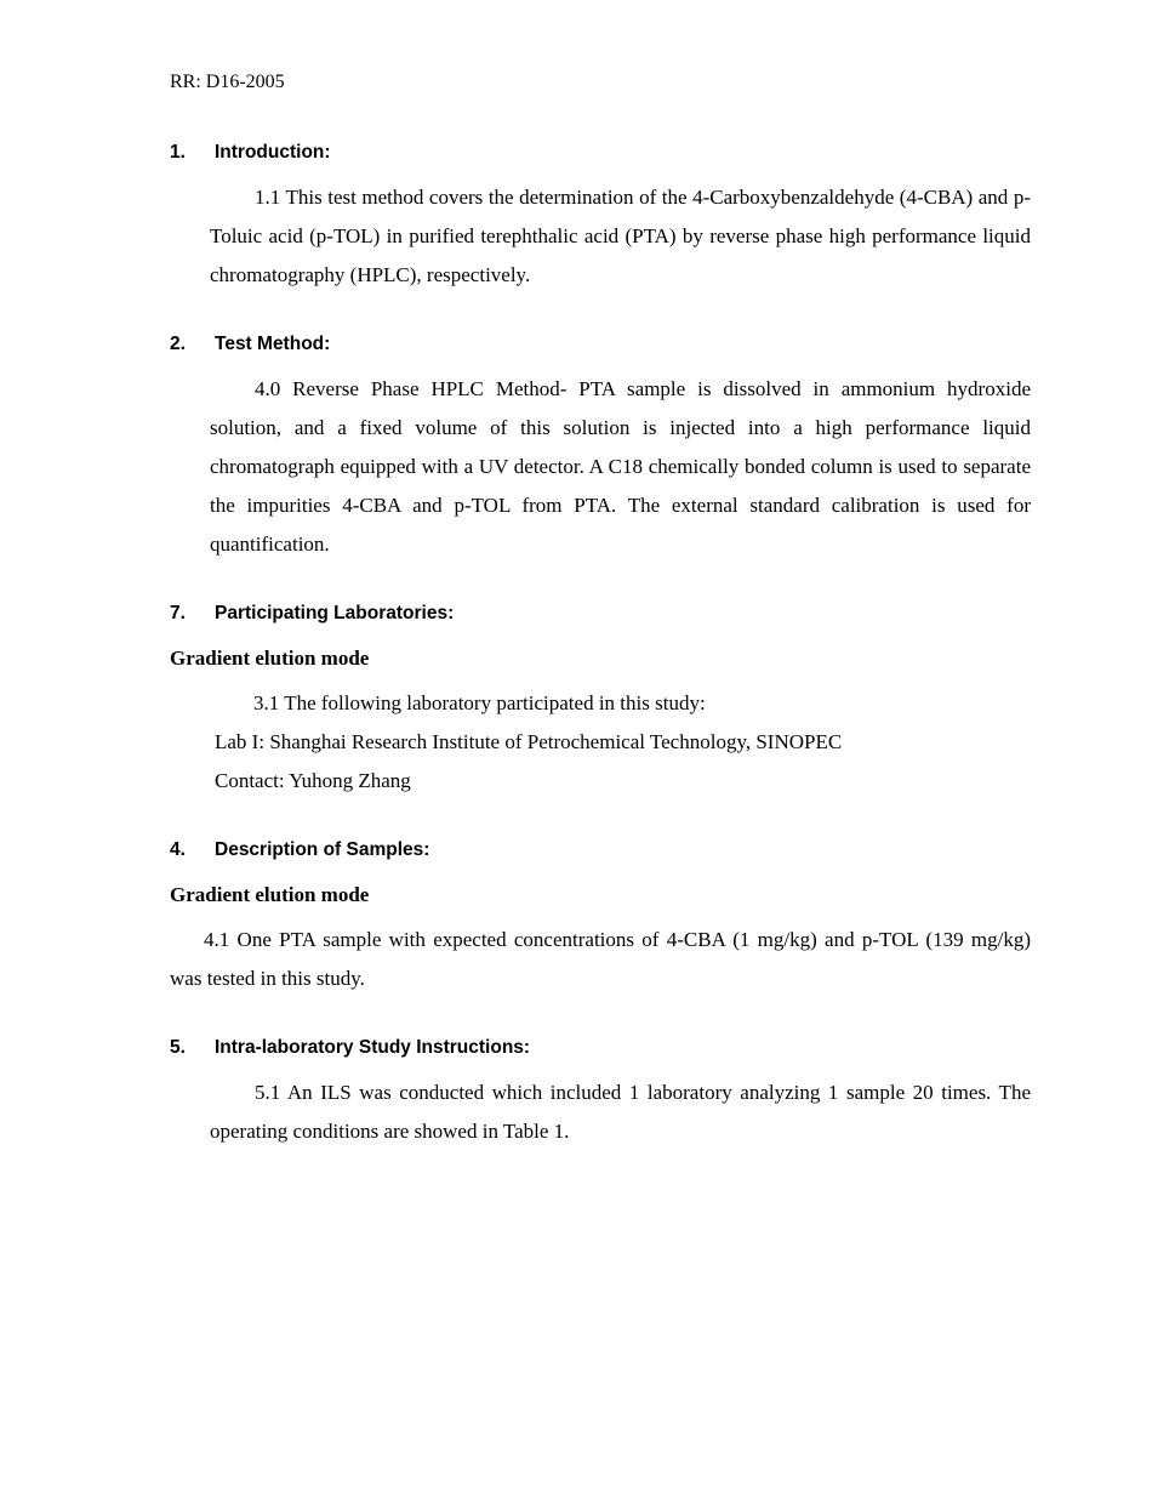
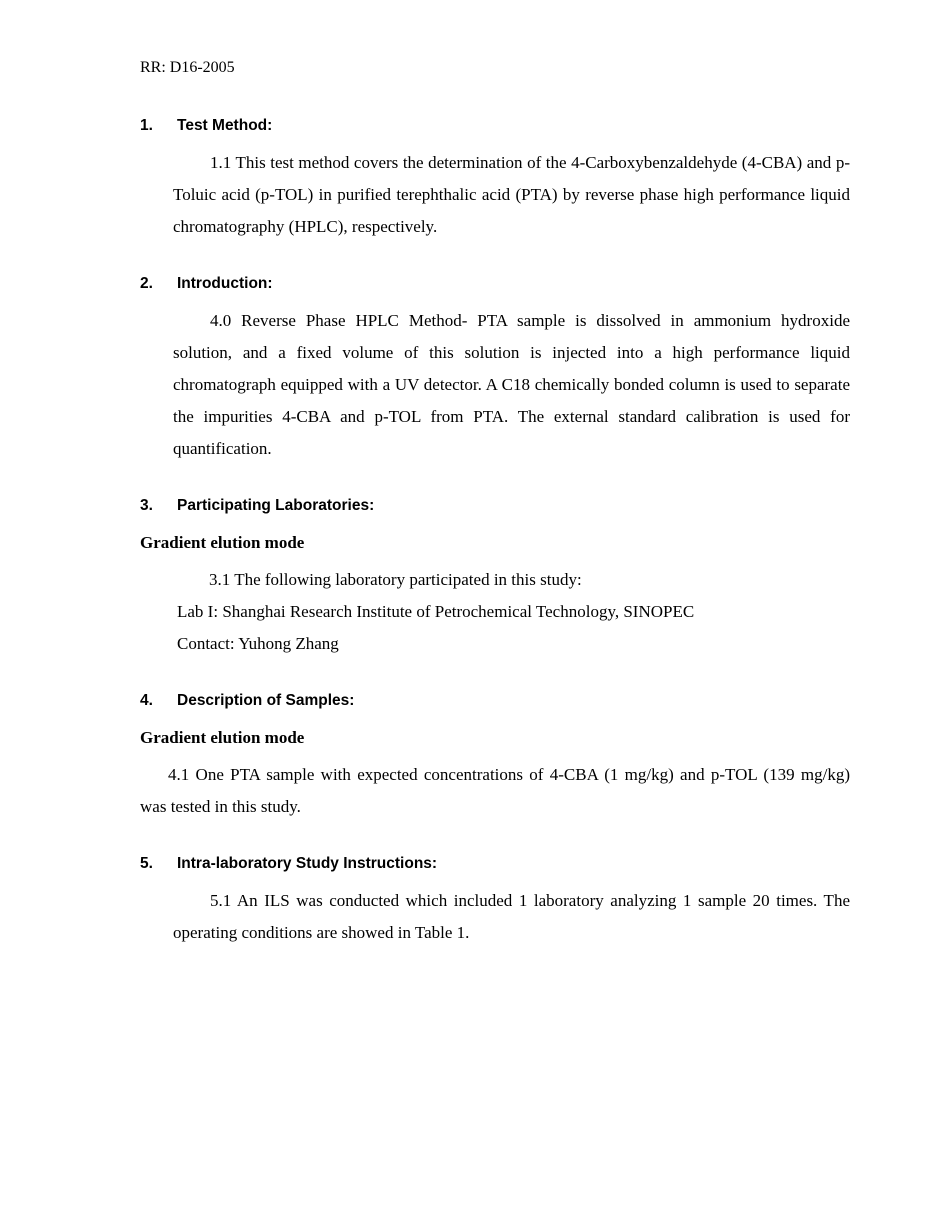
  RR: D16-2005
  1.
- Introduction:
+ Test Method:
  1.1 This test method covers the determination of the 4-Carboxybenzaldehyde (4-CBA) and p-Toluic acid (p-TOL) in purified terephthalic acid (PTA) by reverse phase high performance liquid chromatography (HPLC), respectively.
  2.
- Test Method:
+ Introduction:
  4.0 Reverse Phase HPLC Method- PTA sample is dissolved in ammonium hydroxide solution, and a fixed volume of this solution is injected into a high performance liquid chromatograph equipped with a UV detector. A C18 chemically bonded column is used to separate the impurities 4-CBA and p-TOL from PTA. The external standard calibration is used for quantification.
- 7.
+ 3.
  Participating Laboratories:
  Gradient elution mode
  3.1 The following laboratory participated in this study:
  Lab I: Shanghai Research Institute of Petrochemical Technology, SINOPEC
  Contact: Yuhong Zhang
  4.
  Description of Samples:
  Gradient elution mode
  4.1 One PTA sample with expected concentrations of 4-CBA (1 mg/kg) and p-TOL (139 mg/kg) was tested in this study.
  5.
  Intra-laboratory Study Instructions:
  5.1 An ILS was conducted which included 1 laboratory analyzing 1 sample 20 times. The operating conditions are showed in Table 1.
